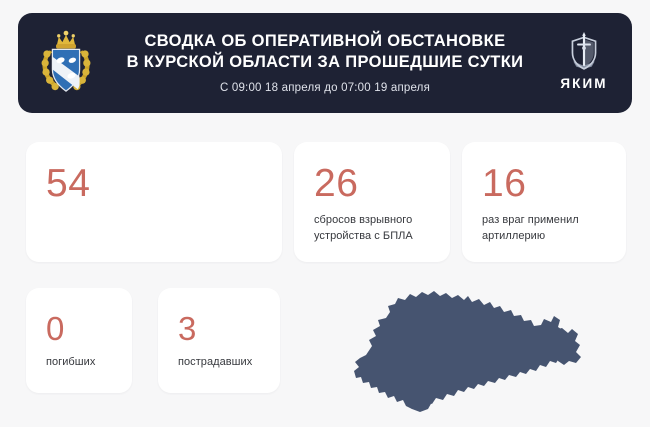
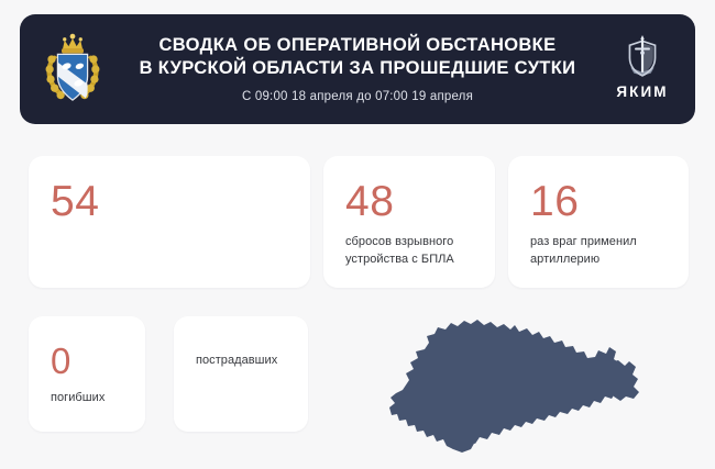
  СВОДКА ОБ ОПЕРАТИВНОЙ ОБСТАНОВКЕ
  В КУРСКОЙ ОБЛАСТИ ЗА ПРОШЕДШИЕ СУТКИ
  С 09:00 18 апреля до 07:00 19 апреля
  ЯКИМ
  54
- 26
+ 48
  сбросов взрывного устройства с БПЛА
  16
  раз враг применил артиллерию
  0
  погибших
- 3
  пострадавших
